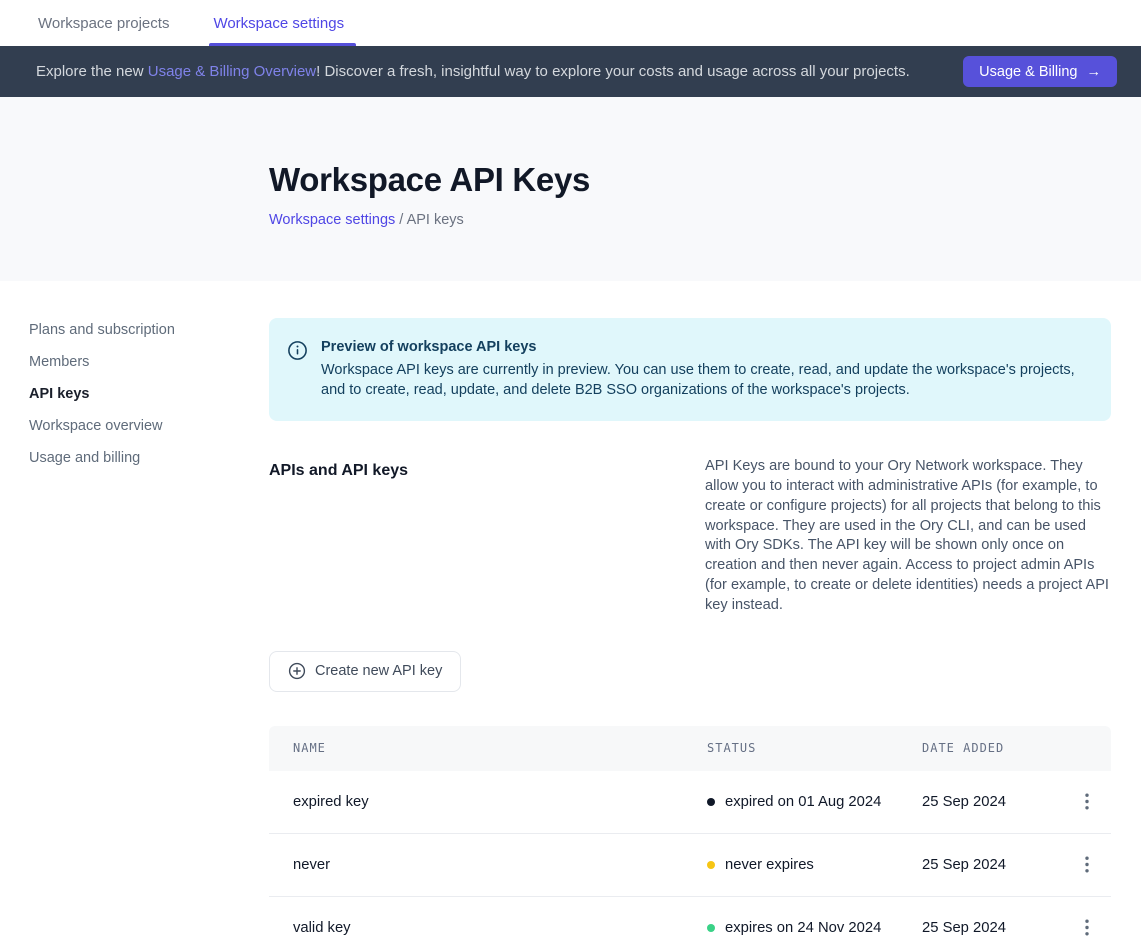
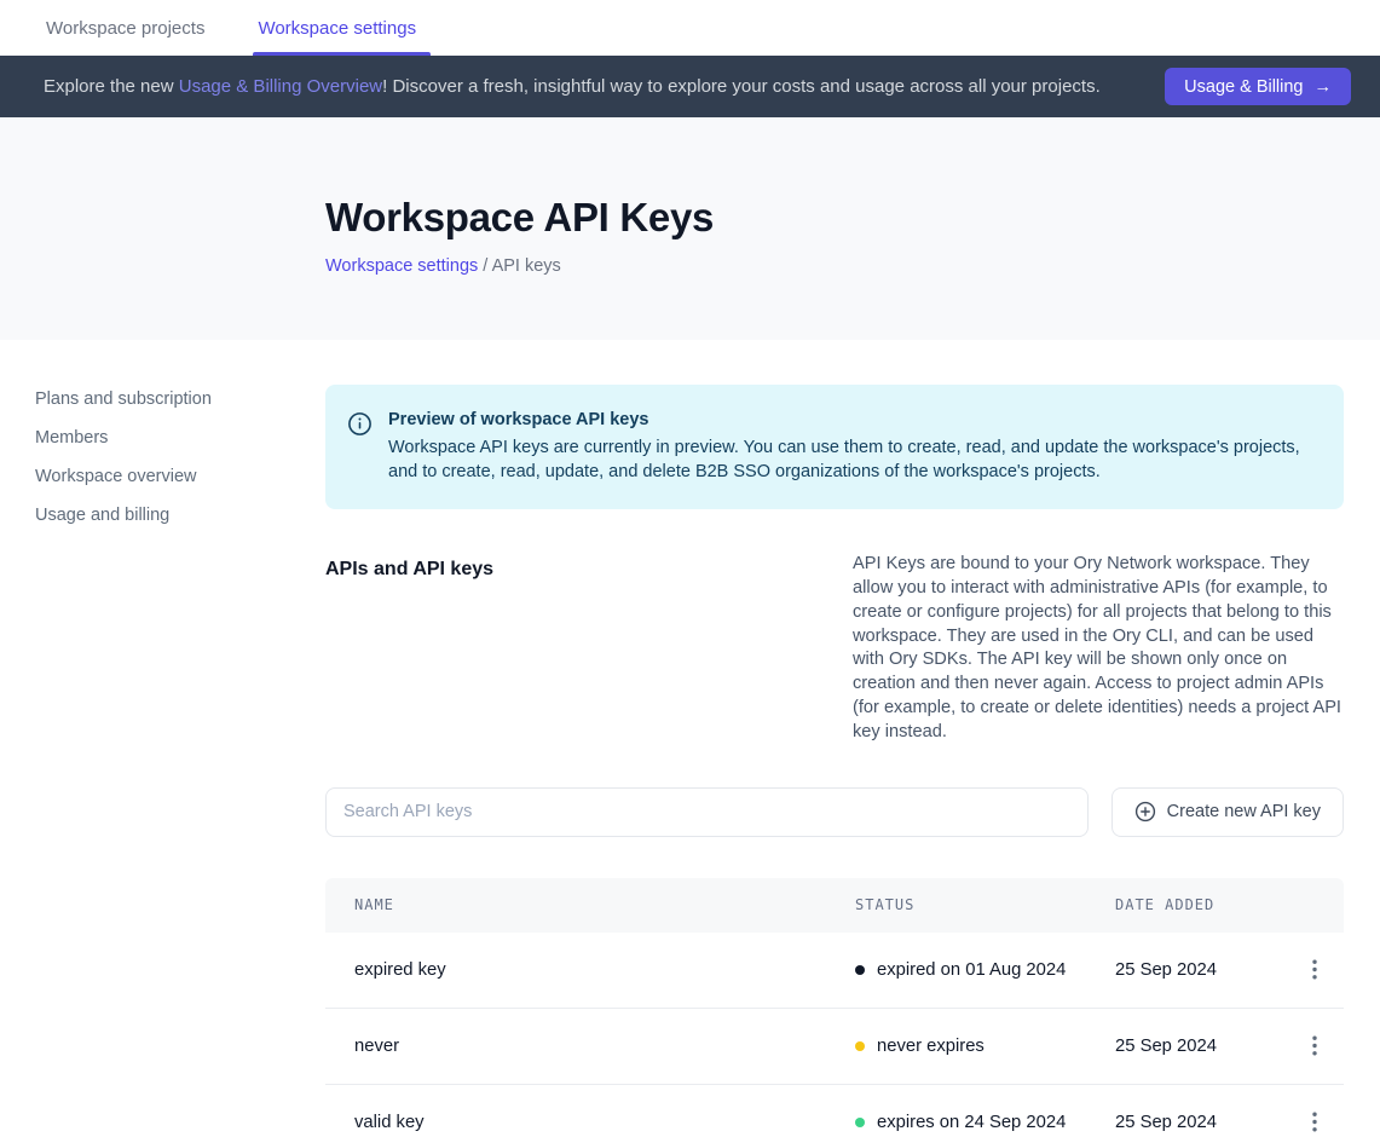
  Workspace projects
  Workspace settings
  Explore the new Usage & Billing Overview! Discover a fresh, insightful way to explore your costs and usage across all your projects.
  Usage & Billing
  →
  Workspace API Keys
  Workspace settings / API keys
  Plans and subscription
  Members
- API keys
  Workspace overview
  Usage and billing
  Preview of workspace API keys
  Workspace API keys are currently in preview. You can use them to create, read, and update the workspace's projects, and to create, read, update, and delete B2B SSO organizations of the workspace's projects.
  APIs and API keys
  API Keys are bound to your Ory Network workspace. They allow you to interact with administrative APIs (for example, to create or configure projects) for all projects that belong to this workspace. They are used in the Ory CLI, and can be used with Ory SDKs. The API key will be shown only once on creation and then never again. Access to project admin APIs (for example, to create or delete identities) needs a project API key instead.
+ Search API keys
  Create new API key
  NAME
  STATUS
  DATE ADDED
  expired key
  expired on 01 Aug 2024
  25 Sep 2024
  never
  never expires
  25 Sep 2024
  valid key
- expires on 24 Nov 2024
+ expires on 24 Sep 2024
  25 Sep 2024
